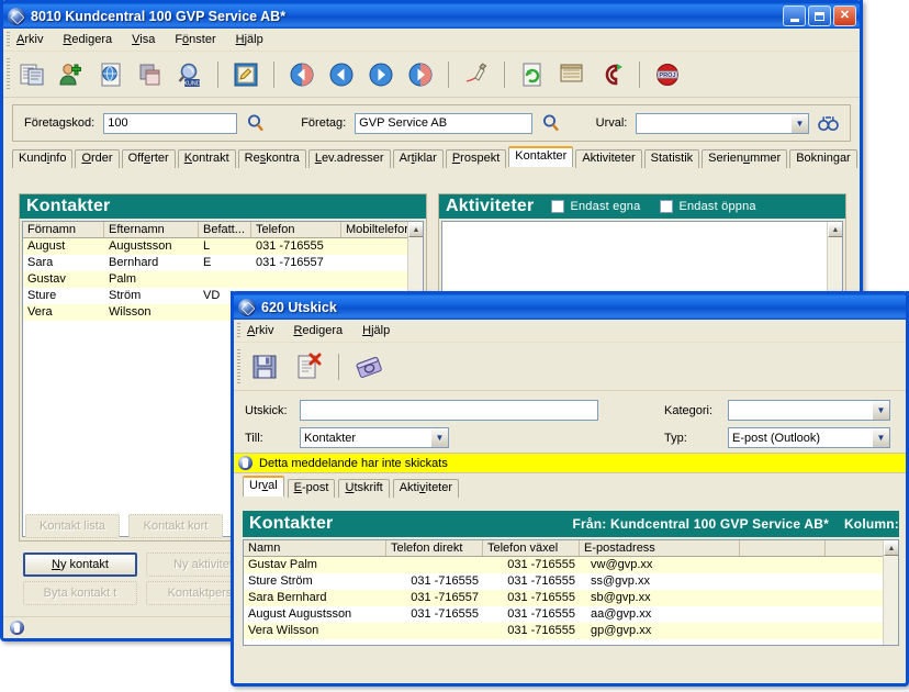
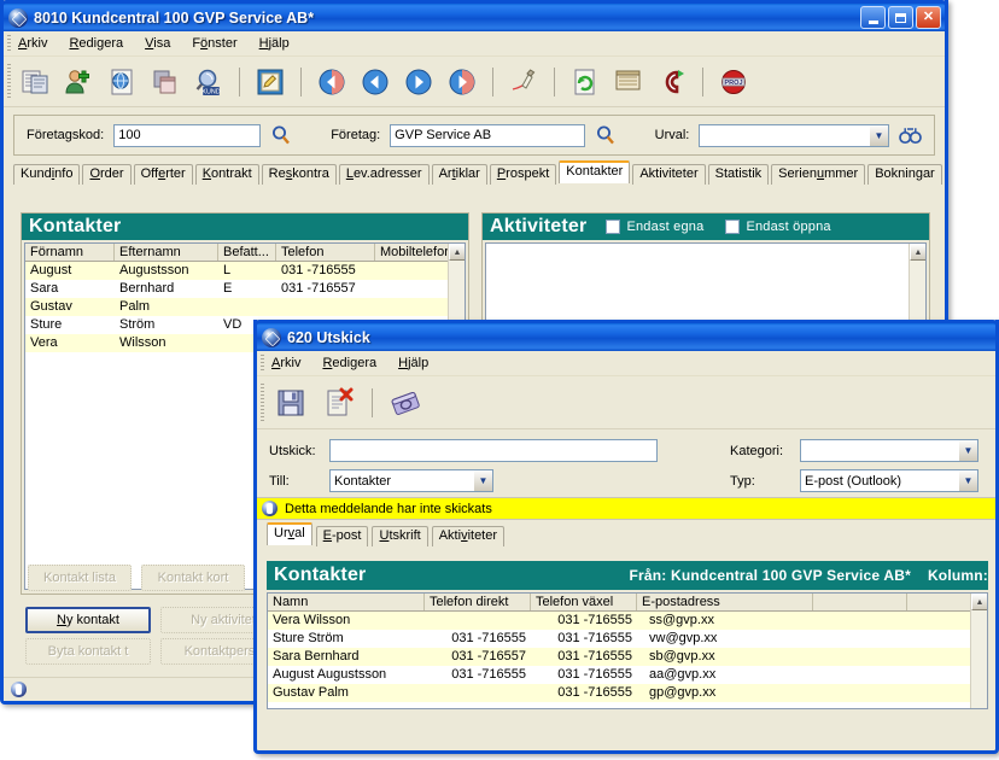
  8010 Kundcentral 100 GVP Service AB*
  ✕
  Arkiv
  Redigera
  Visa
  Fönster
  Hjälp
  Företagskod:
  100
  Företag:
  GVP Service AB
  Urval:
  ▼
  Kundinfo
  Order
  Offerter
  Kontrakt
  Reskontra
  Lev.adresser
  Artiklar
  Prospekt
  Kontakter
  Aktiviteter
  Statistik
  Serienummer
  Bokningar
  Kontakter
  Förnamn
  Efternamn
  Befatt...
  Telefon
  Mobiltelefo
  August
  Augustsson
  L
  031 -716555
  Sara
  Bernhard
  E
  031 -716557
  Gustav
  Palm
  Sture
  Ström
  VD
  Vera
  Wilsson
  Aktiviteter
  Endast egna
  Endast öppna
  Kontakt lista
  Kontakt kort
  N
  y kontakt
  Ny aktivite
  Byta kontakt t
  Kontaktpers
  620 Utskick
  Arkiv
  Redigera
  Hjälp
  Utskick:
  Till:
  Kontakter
  ▼
  Kategori:
  ▼
  Typ:
  E-post (Outlook)
  ▼
  Detta meddelande har inte skickats
  Urval
  E-post
  Utskrift
  Aktiviteter
  Kontakter
  Från: Kundcentral 100 GVP Service AB*
  Kolumn:
  Namn
  Telefon direkt
  Telefon växel
  E-postadress
- Gustav Palm
+ Vera Wilsson
  031 -716555
- vw@gvp.xx
+ ss@gvp.xx
  Sture Ström
  031 -716555
  031 -716555
- ss@gvp.xx
+ vw@gvp.xx
  Sara Bernhard
  031 -716557
  031 -716555
  sb@gvp.xx
  August Augustsson
  031 -716555
  031 -716555
  aa@gvp.xx
- Vera Wilsson
+ Gustav Palm
  031 -716555
  gp@gvp.xx
